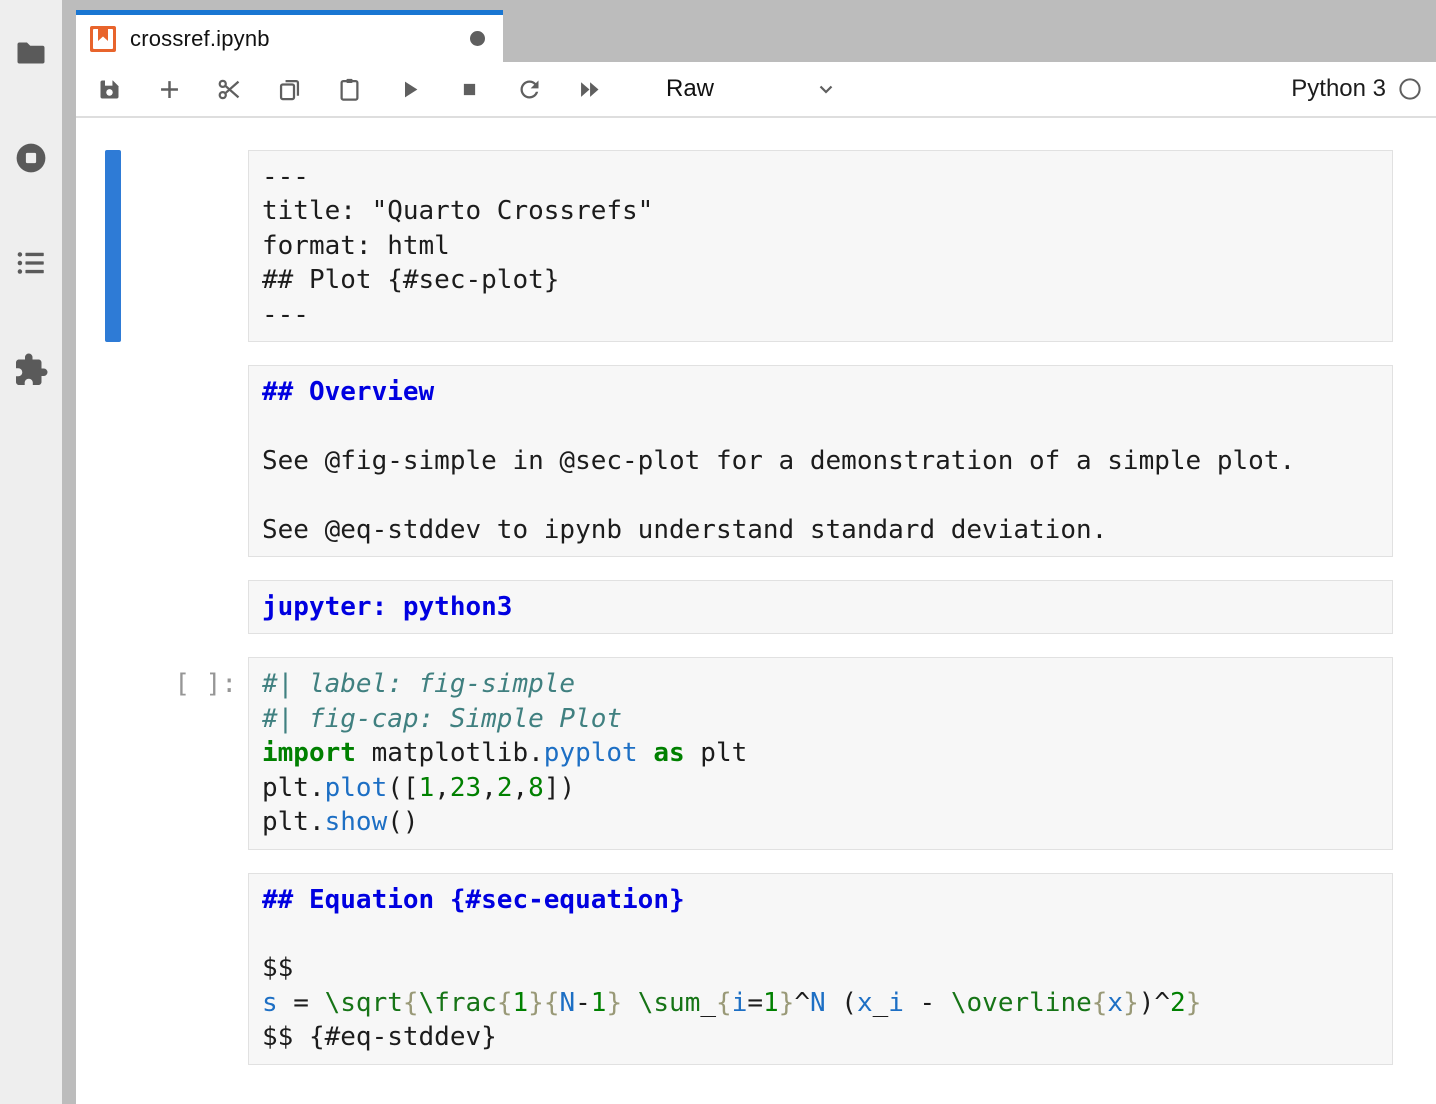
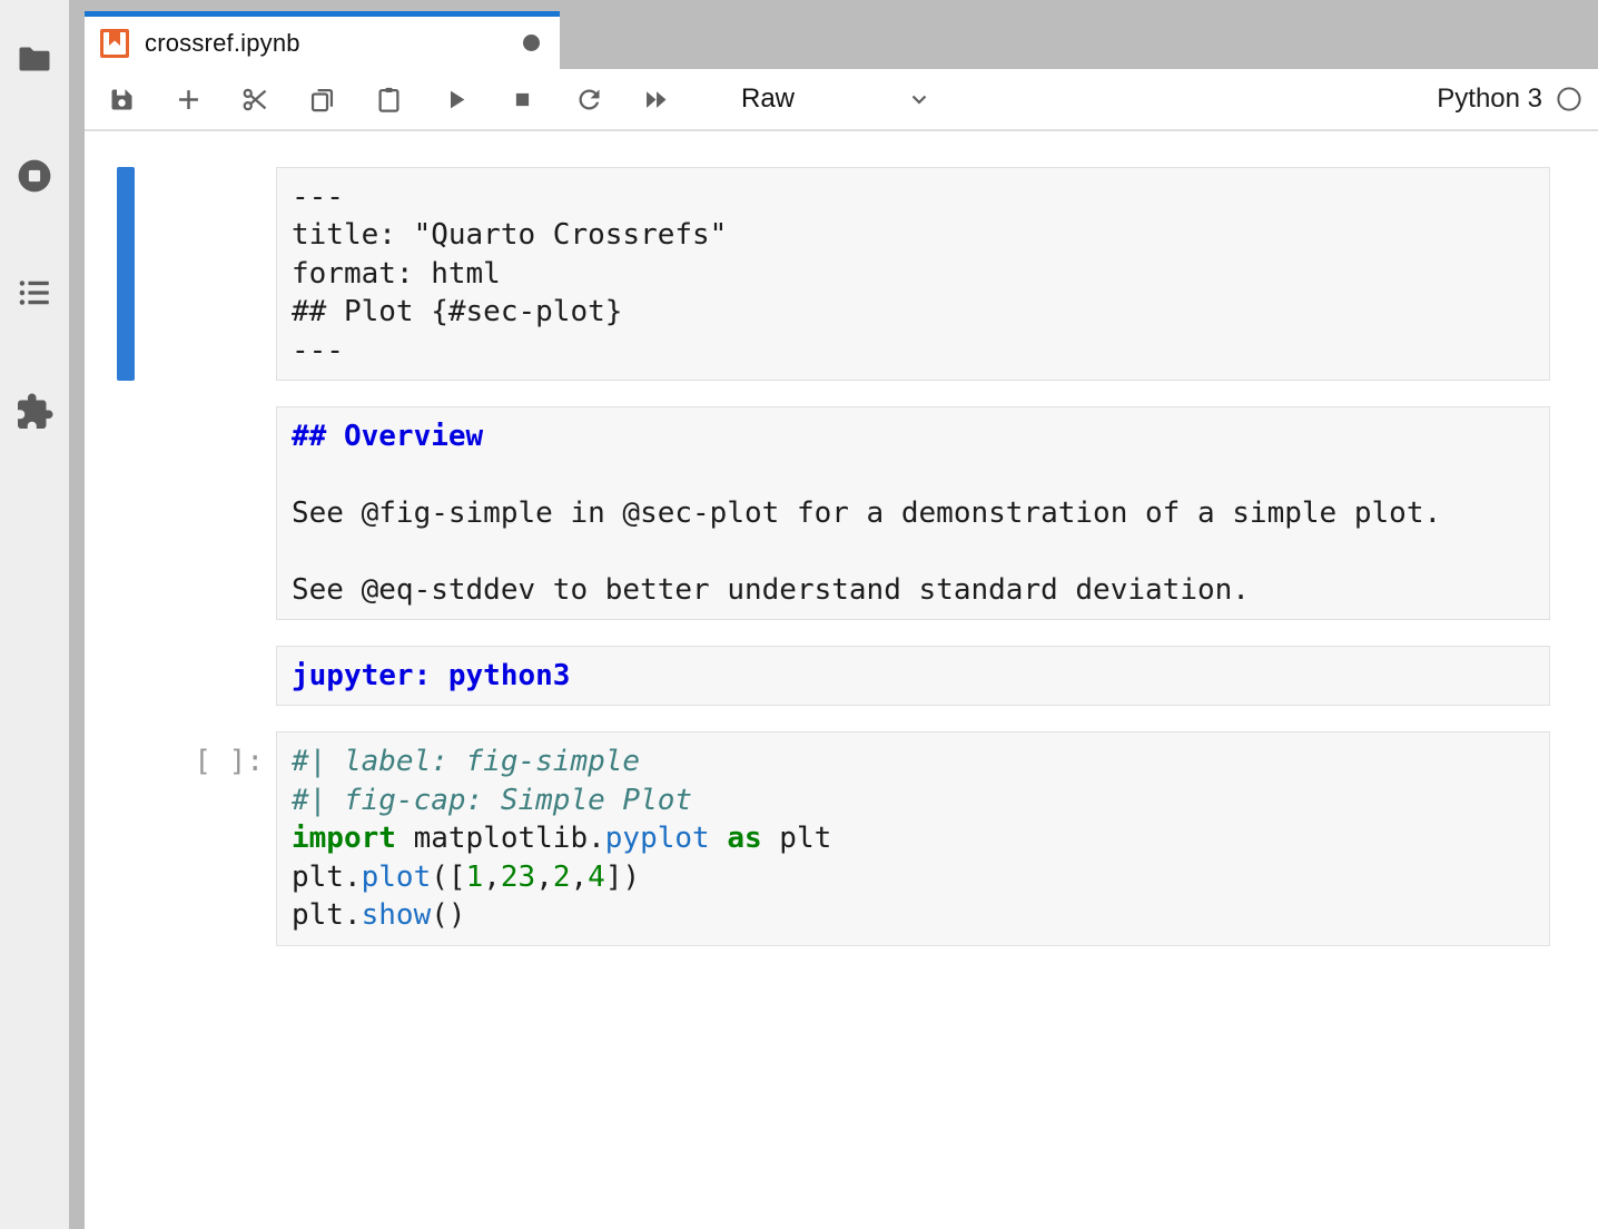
  crossref.ipynb
  Raw
  Python 3
  ---
  title: "Quarto Crossrefs"
  format: html
  ## Plot {#sec-plot}
  ---
  ## Overview
  See @fig-simple in @sec-plot for a demonstration of a simple plot.
- See @eq-stddev to ipynb understand standard deviation.
+ See @eq-stddev to better understand standard deviation.
  jupyter: python3
  [ ]:
  #| label: fig-simple
  #| fig-cap: Simple Plot
  import matplotlib.pyplot as plt
- plt.plot([1,23,2,8])
+ plt.plot([1,23,2,4])
  plt.show()
- ## Equation {#sec-equation}
- $$
- s = \sqrt{\frac{1}{N-1} \sum_{i=1}^N (x_i - \overline{x})^2}
- $$ {#eq-stddev}
